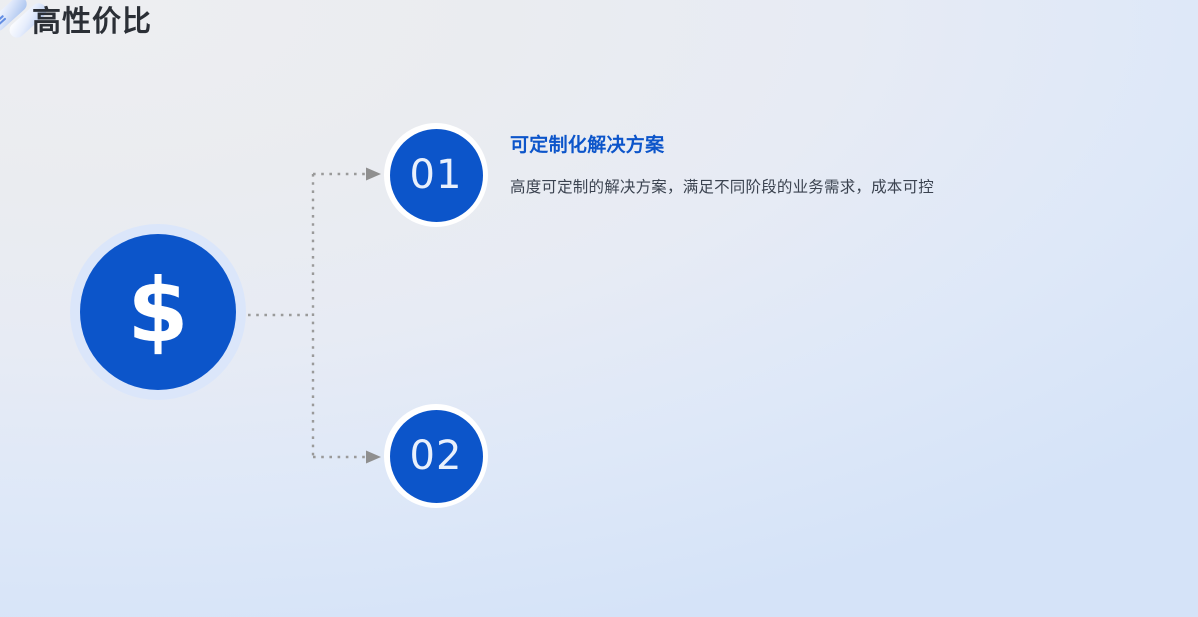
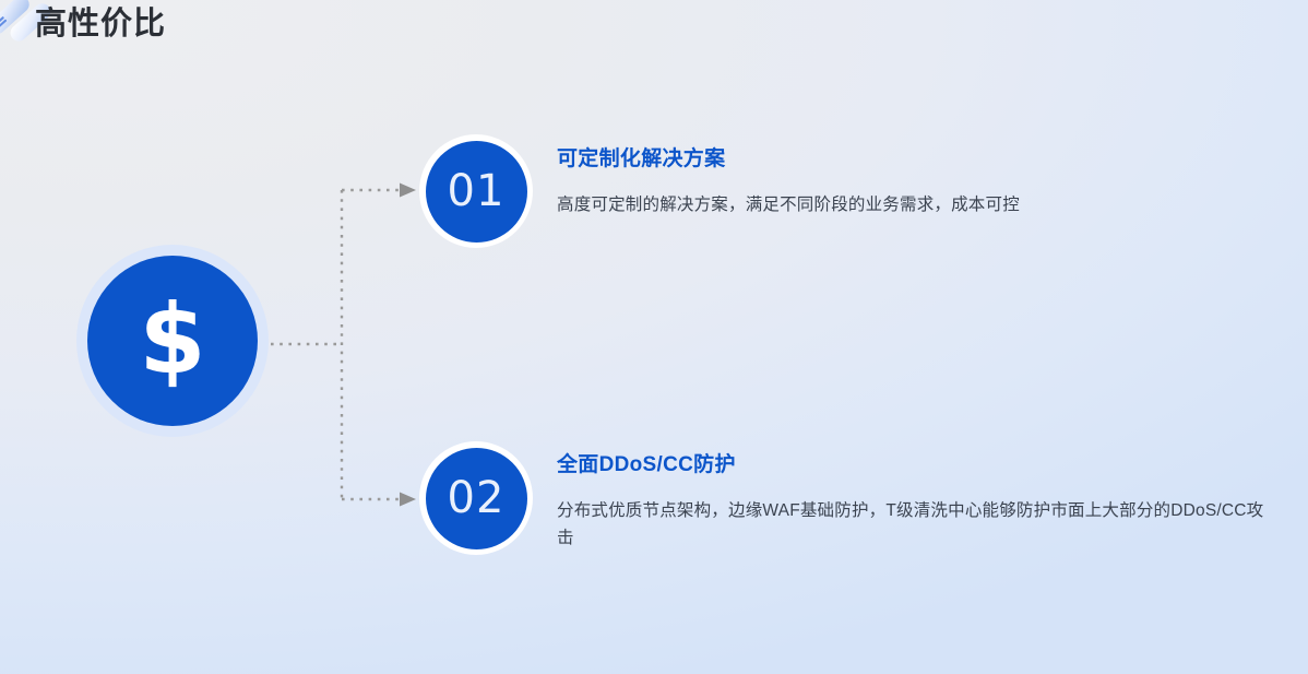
  高性价比
  $
  01
  可定制化解决方案
  高度可定制的解决方案，满足不同阶段的业务需求，成本可控
  02
+ 全面DDoS/CC防护
+ 分布式优质节点架构，边缘WAF基础防护，T级清洗中心能够防护市面上大部分的DDoS/CC攻击
